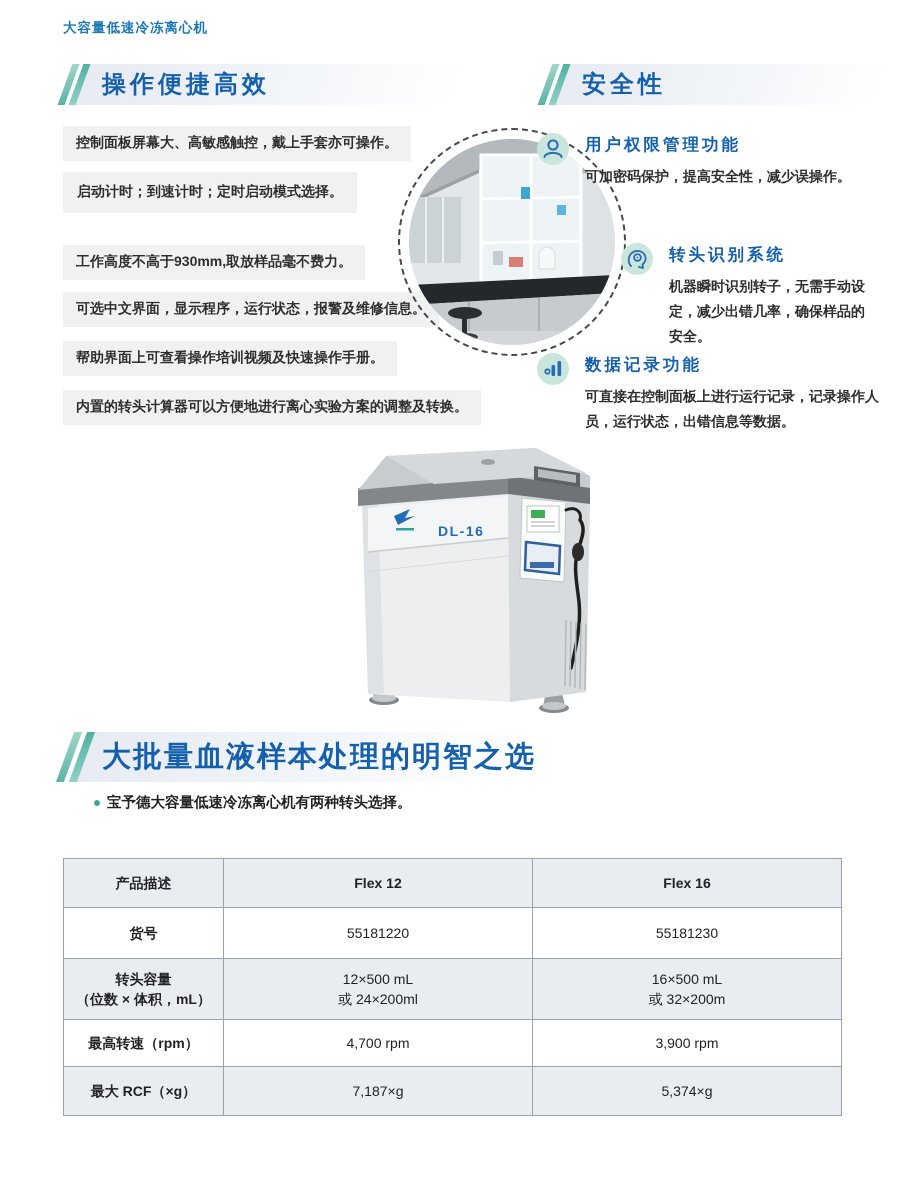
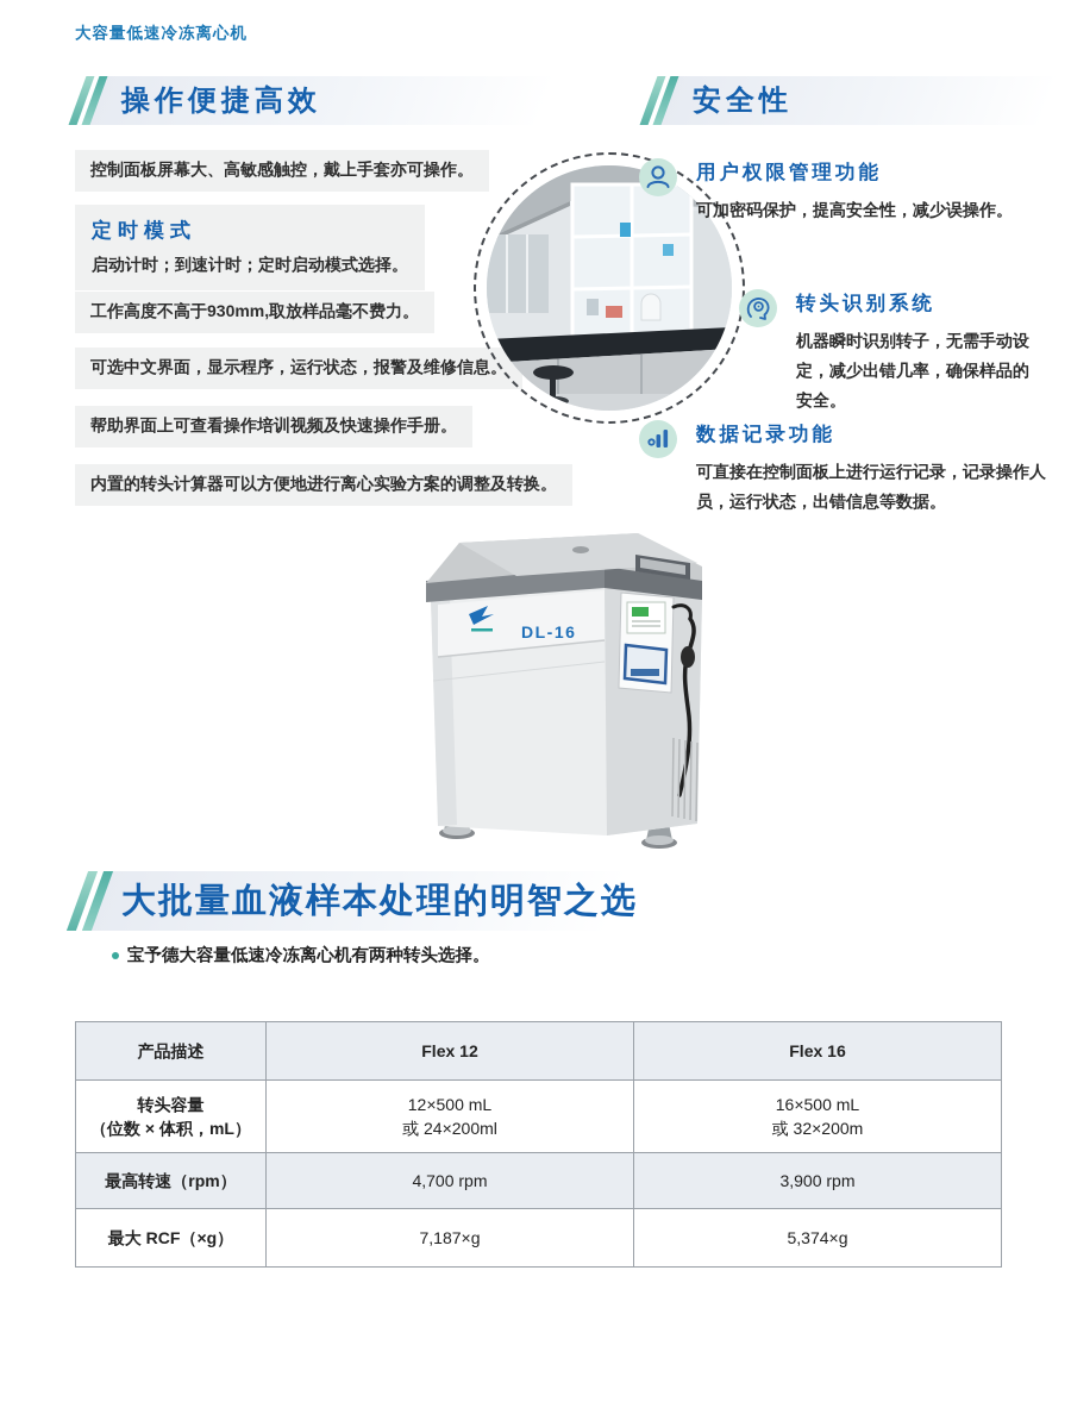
  大容量低速冷冻离心机
  操作便捷高效
  安全性
  控制面板屏幕大、高敏感触控，戴上手套亦可操作。
+ 定时模式
  启动计时；到速计时；定时启动模式选择。
  工作高度不高于930mm,取放样品毫不费力。
  可选中文界面，显示程序，运行状态，报警及维修信息。
  帮助界面上可查看操作培训视频及快速操作手册。
  内置的转头计算器可以方便地进行离心实验方案的调整及转换。
  用户权限管理功能
  可加密码保护，提高安全性，减少误操作。
  转头识别系统
  机器瞬时识别转子，无需手动设定，减少出错几率，确保样品的安全。
  数据记录功能
  可直接在控制面板上进行运行记录，记录操作人员，运行状态，出错信息等数据。
  DL-16
  大批量血液样本处理的明智之选
  宝予德大容量低速冷冻离心机有两种转头选择。
  产品描述	Flex 12	Flex 16
- 货号	55181220	55181230
  转头容量 （位数 × 体积，mL）	12×500 mL 或 24×200ml	16×500 mL 或 32×200m
  最高转速（rpm）	4,700 rpm	3,900 rpm
  最大 RCF（×g）	7,187×g	5,374×g
